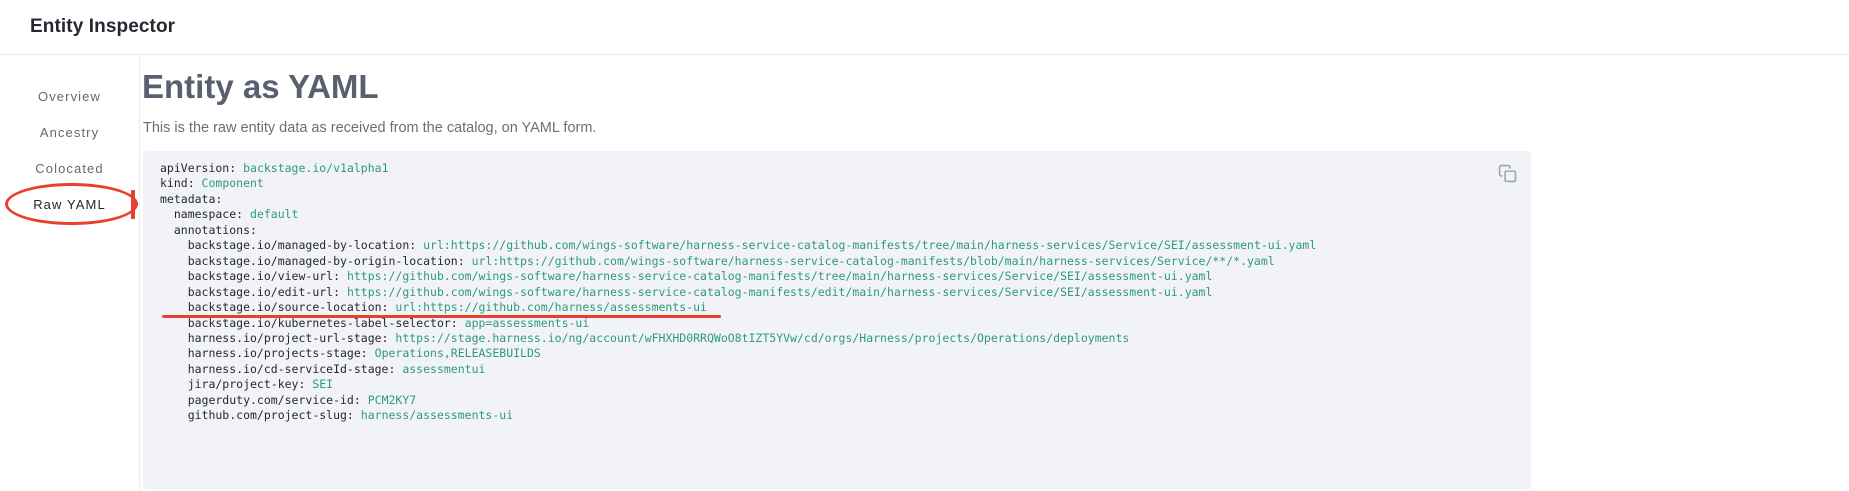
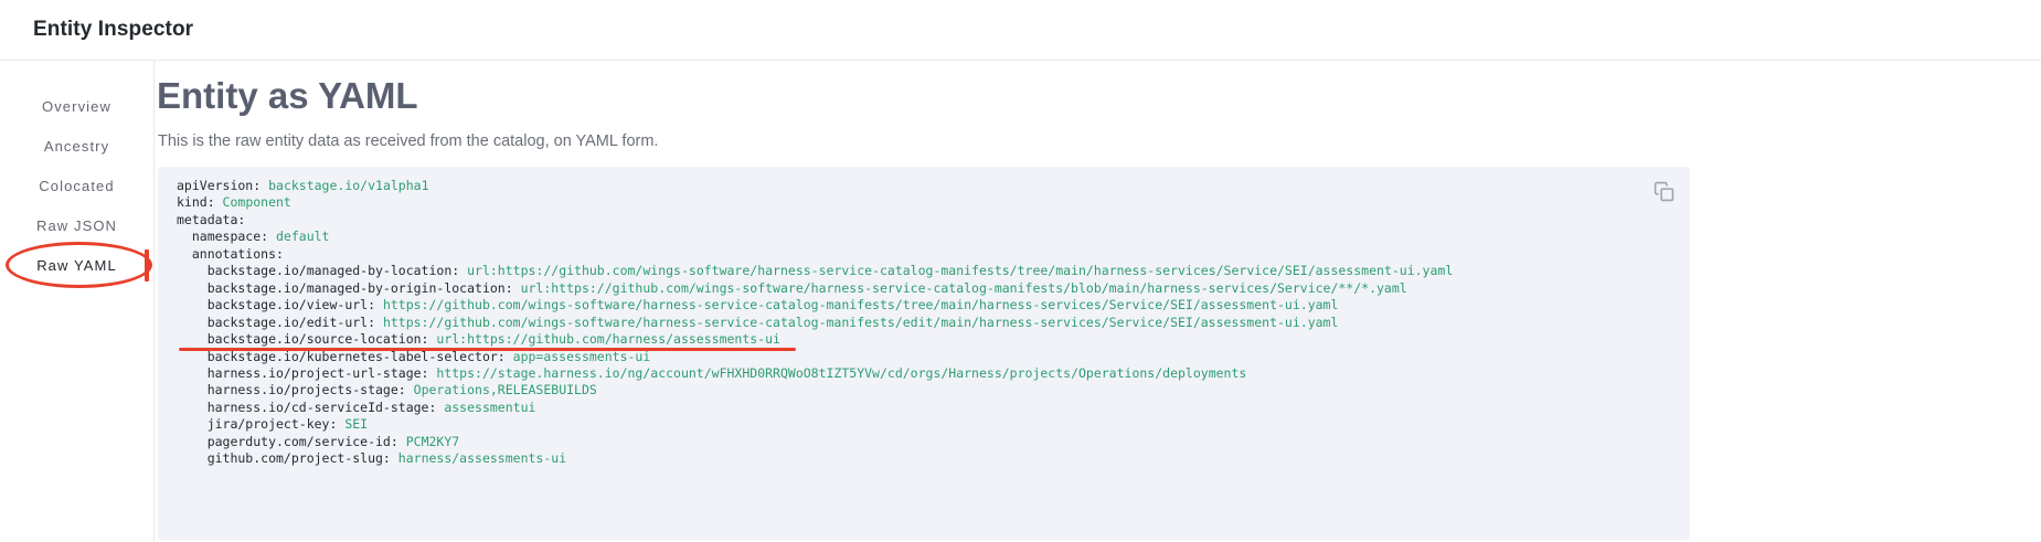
  Entity Inspector
  Overview
  Ancestry
  Colocated
+ Raw JSON
  Raw YAML
  Entity as YAML
  This is the raw entity data as received from the catalog, on YAML form.
  apiVersion: backstage.io/v1alpha1
  kind: Component
  metadata:
  namespace: default
  annotations:
  backstage.io/managed-by-location: url:https://github.com/wings-software/harness-service-catalog-manifests/tree/main/harness-services/Service/SEI/assessment-ui.yaml
  backstage.io/managed-by-origin-location: url:https://github.com/wings-software/harness-service-catalog-manifests/blob/main/harness-services/Service/**/*.yaml
  backstage.io/view-url: https://github.com/wings-software/harness-service-catalog-manifests/tree/main/harness-services/Service/SEI/assessment-ui.yaml
  backstage.io/edit-url: https://github.com/wings-software/harness-service-catalog-manifests/edit/main/harness-services/Service/SEI/assessment-ui.yaml
  backstage.io/source-location: url:https://github.com/harness/assessments-ui
  backstage.io/kubernetes-label-selector: app=assessments-ui
  harness.io/project-url-stage: https://stage.harness.io/ng/account/wFHXHD0RRQWoO8tIZT5YVw/cd/orgs/Harness/projects/Operations/deployments
  harness.io/projects-stage: Operations,RELEASEBUILDS
  harness.io/cd-serviceId-stage: assessmentui
  jira/project-key: SEI
  pagerduty.com/service-id: PCM2KY7
  github.com/project-slug: harness/assessments-ui
